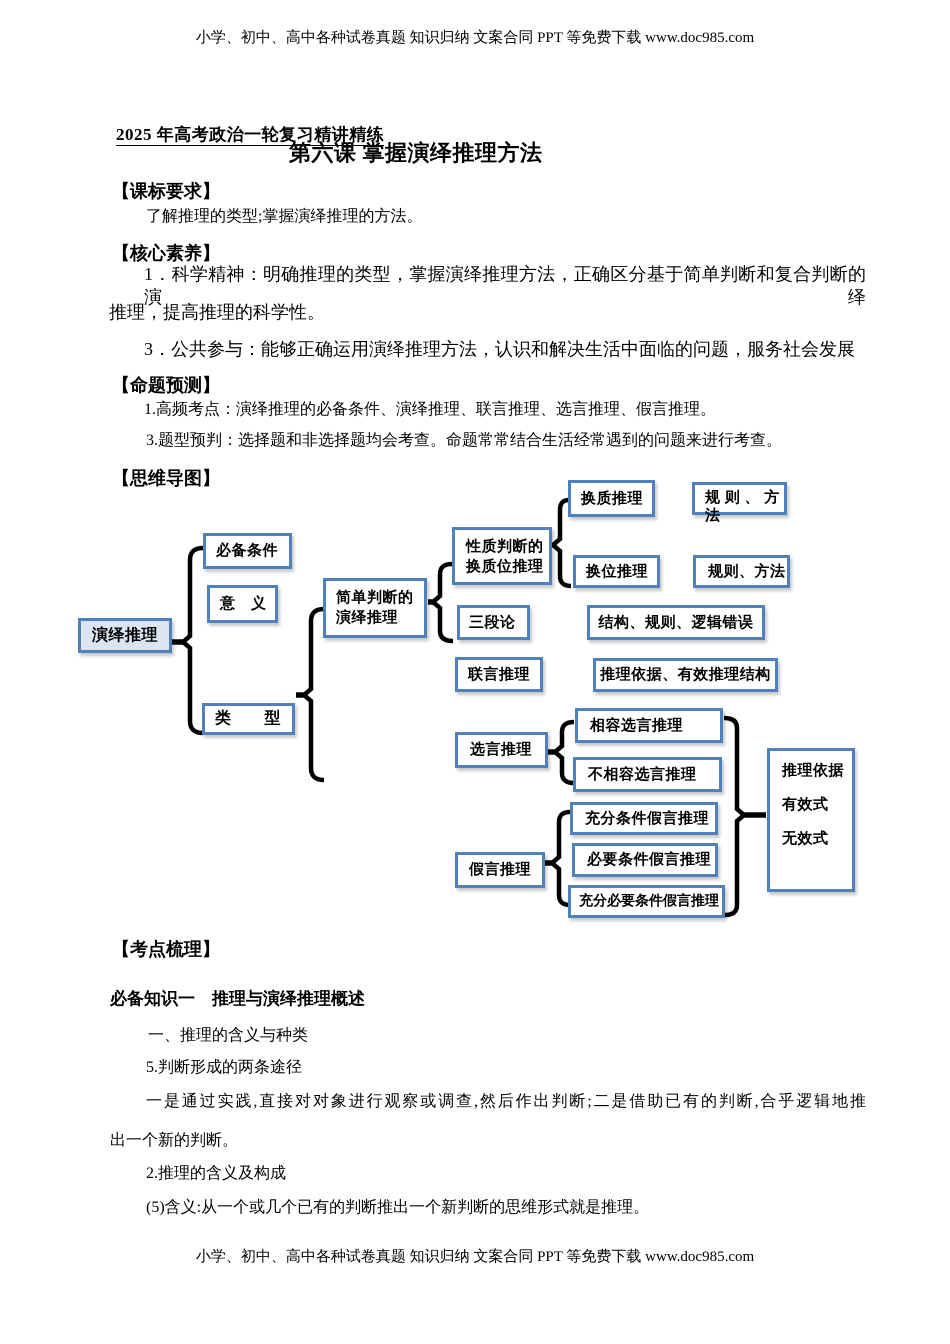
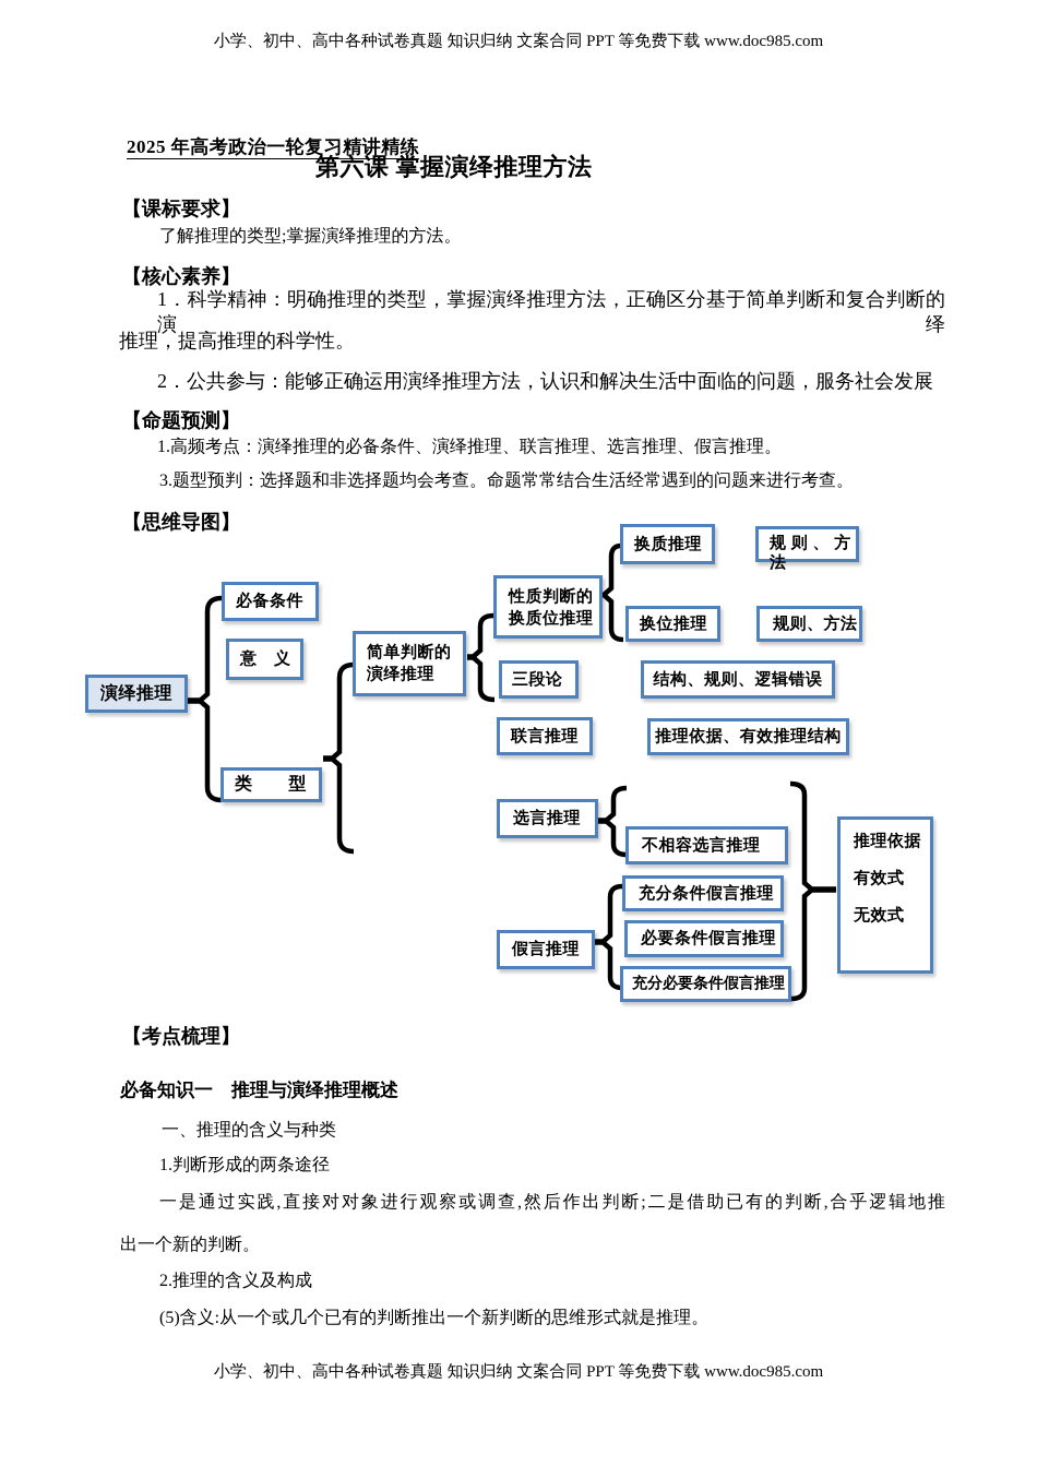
  小学、初中、高中各种试卷真题 知识归纳 文案合同 PPT 等免费下载 www.doc985.com
  2025 年高考政治一轮复习精讲精练
  第六课 掌握演绎推理方法
  【课标要求】
  了解推理的类型;掌握演绎推理的方法。
  【核心素养】
  1．科学精神：明确推理的类型，掌握演绎推理方法，正确区分基于简单判断和复合判断的演绎
  推理，提高推理的科学性。
- 3．公共参与：能够正确运用演绎推理方法，认识和解决生活中面临的问题，服务社会发展
+ 2．公共参与：能够正确运用演绎推理方法，认识和解决生活中面临的问题，服务社会发展
  【命题预测】
  1.高频考点：演绎推理的必备条件、演绎推理、联言推理、选言推理、假言推理。
  3.题型预判：选择题和非选择题均会考查。命题常常结合生活经常遇到的问题来进行考查。
  【思维导图】
  演绎推理
  必备条件
  意 义
  类 型
  简单判断的
  演绎推理
  性质判断的
  换质位推理
  换质推理
  规 则 、 方法
  换位推理
  规则、方法
  三段论
  结构、规则、逻辑错误
  联言推理
  推理依据、有效推理结构
  选言推理
- 相容选言推理
  不相容选言推理
  充分条件假言推理
  假言推理
  必要条件假言推理
  充分必要条件假言推理
  推理依据
  有效式
  无效式
  【考点梳理】
  必备知识一 推理与演绎推理概述
  一、推理的含义与种类
- 5.判断形成的两条途径
+ 1.判断形成的两条途径
  一是通过实践,直接对对象进行观察或调查,然后作出判断;二是借助已有的判断,合乎逻辑地推
  出一个新的判断。
  2.推理的含义及构成
  (5)含义:从一个或几个已有的判断推出一个新判断的思维形式就是推理。
  小学、初中、高中各种试卷真题 知识归纳 文案合同 PPT 等免费下载 www.doc985.com
